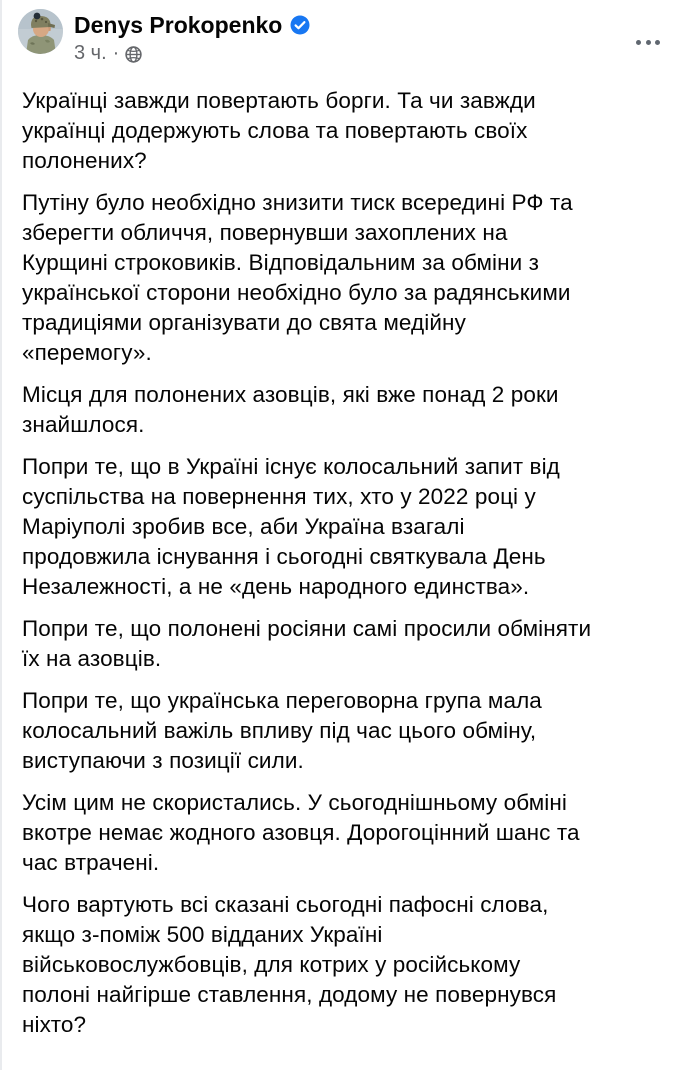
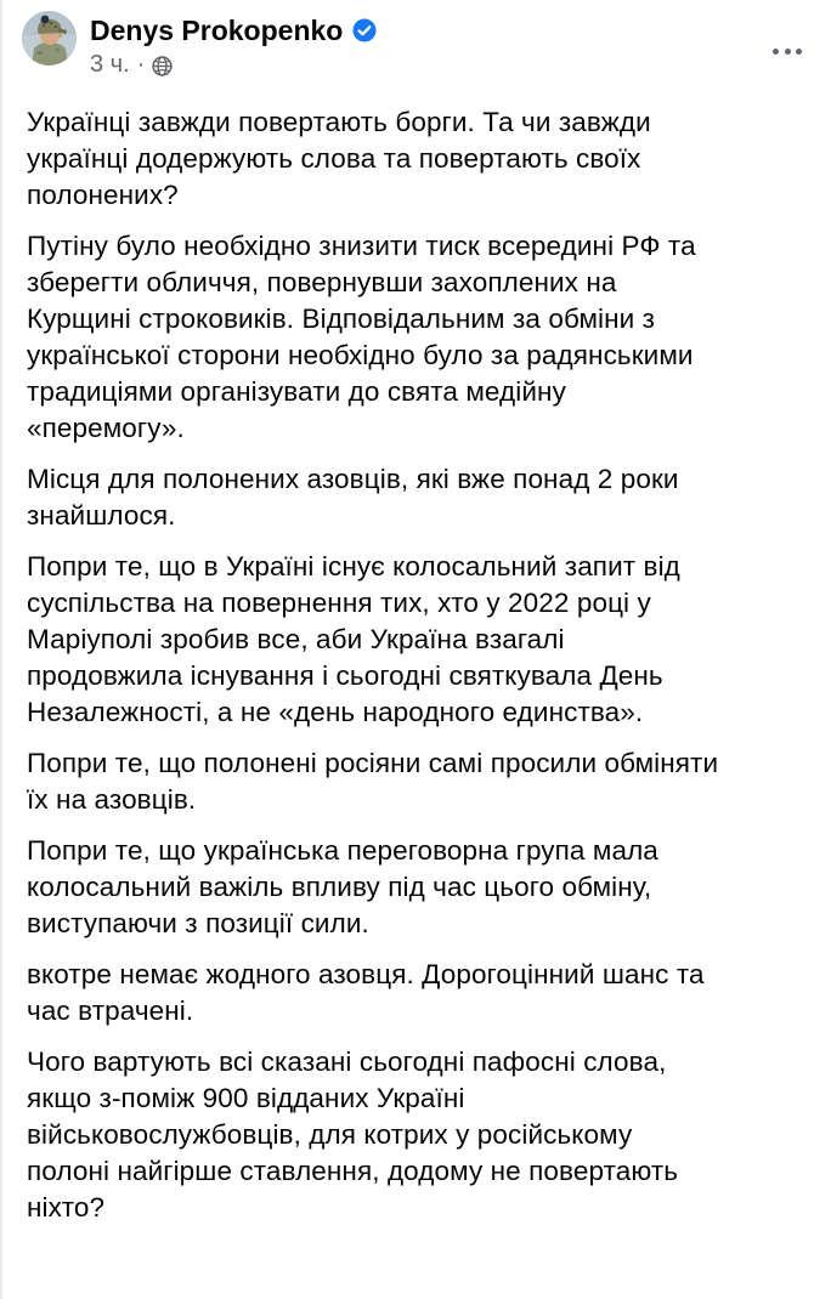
  Denys Prokopenko
  3 ч.
  ·
  Українці завжди повертають борги. Та чи завжди
  українці додержують слова та повертають своїх
  полонених?
  Путіну було необхідно знизити тиск всередині РФ та
  зберегти обличчя, повернувши захоплених на
  Курщині строковиків. Відповідальним за обміни з
  української сторони необхідно було за радянськими
  традиціями організувати до свята медійну
  «перемогу».
  Місця для полонених азовців, які вже понад 2 роки
  знайшлося.
  Попри те, що в Україні існує колосальний запит від
  суспільства на повернення тих, хто у 2022 році у
  Маріуполі зробив все, аби Україна взагалі
  продовжила існування і сьогодні святкувала День
  Незалежності, а не «день народного единства».
  Попри те, що полонені росіяни самі просили обміняти
  їх на азовців.
  Попри те, що українська переговорна група мала
  колосальний важіль впливу під час цього обміну,
  виступаючи з позиції сили.
- Усім цим не скористались. У сьогоднішньому обміні
  вкотре немає жодного азовця. Дорогоцінний шанс та
  час втрачені.
  Чого вартують всі сказані сьогодні пафосні слова,
- якщо з-поміж 500 відданих Україні
+ якщо з-поміж 900 відданих Україні
  військовослужбовців, для котрих у російському
- полоні найгірше ставлення, додому не повернувся
+ полоні найгірше ставлення, додому не повертають
  ніхто?
